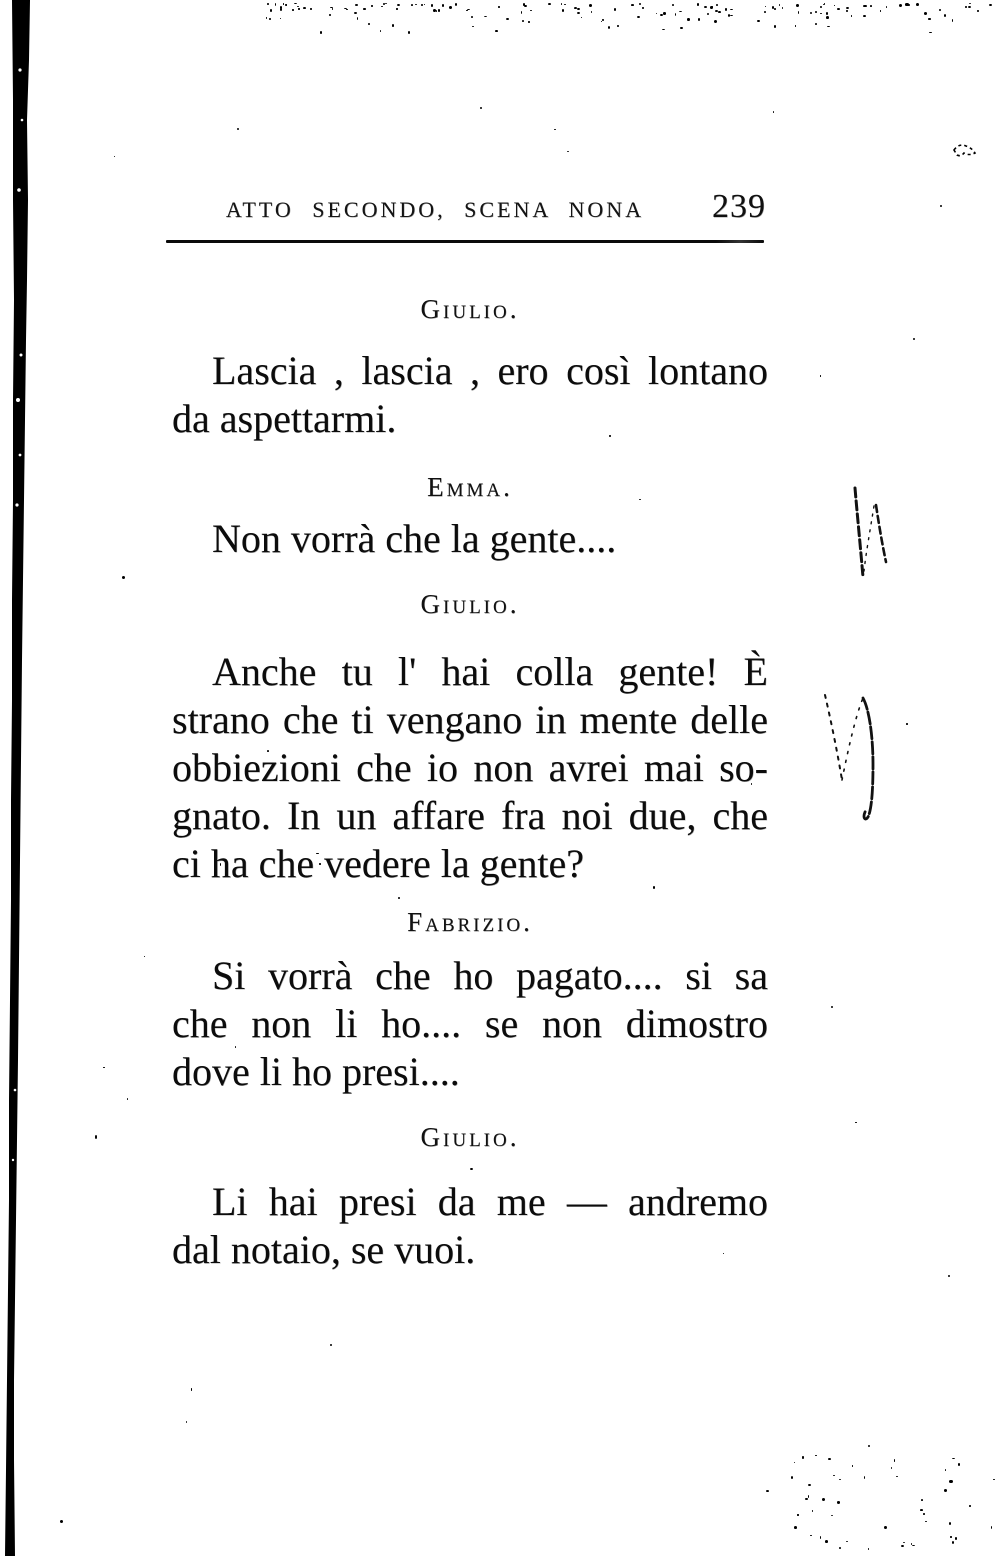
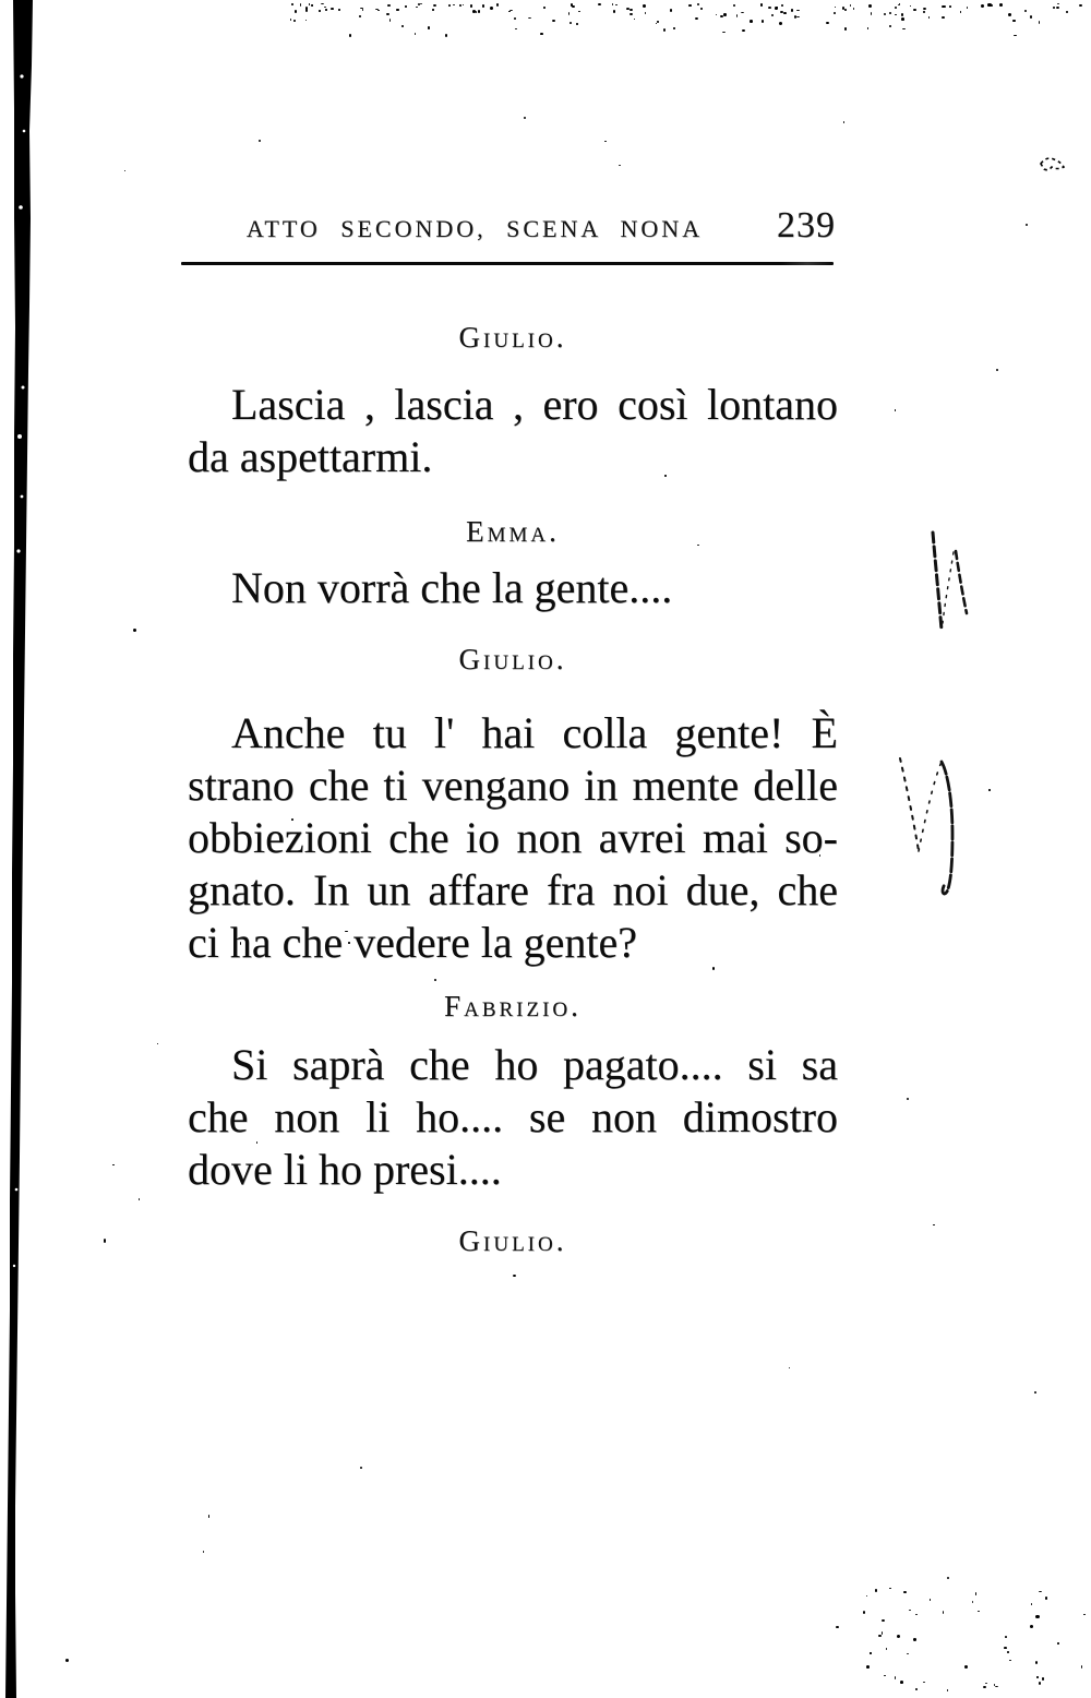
  ATTO SECONDO, SCENA NONA
  239
  Giulio.
  Lascia , lascia , ero così lontano
  da aspettarmi.
  Emma.
  Non vorrà che la gente....
  Giulio.
  Anche tu l' hai colla gente! È
  strano che ti vengano in mente delle
  obbiezioni che io non avrei mai so-
  gnato. In un affare fra noi due, che
  cia che vedere la gente?
  Fabrizio.
- Si vorrà che ho pagato.... si sa
+ Si saprà che ho pagato.... si sa
  che non li ho.... se non dimostro
  dove li ho presi....
  Giulio.
- Li hai presi da me — andremo
- dal notaio, se vuoi.
